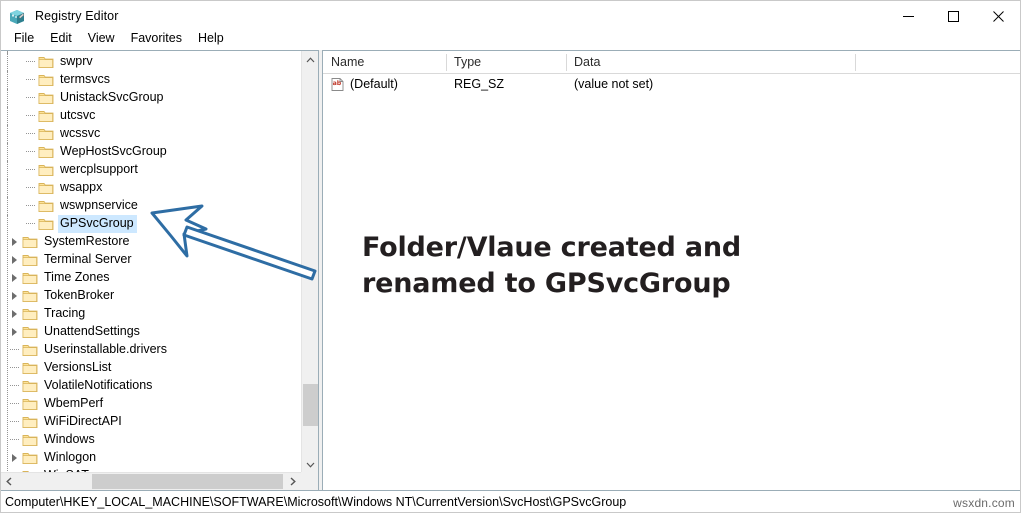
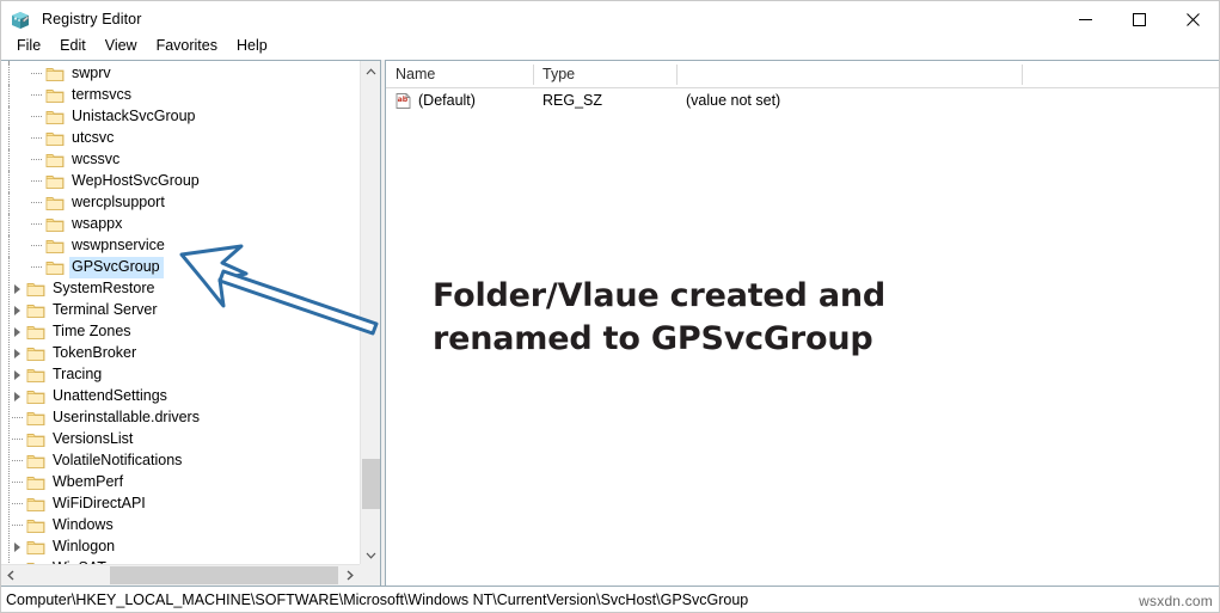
  Registry Editor
  File
  Edit
  View
  Favorites
  Help
  swprv
  termsvcs
  UnistackSvcGroup
  utcsvc
  wcssvc
  WepHostSvcGroup
  wercplsupport
  wsappx
  wswpnservice
  GPSvcGroup
  SystemRestore
  Terminal Server
  Time Zones
  TokenBroker
  Tracing
  UnattendSettings
  Userinstallable.drivers
  VersionsList
  VolatileNotifications
  WbemPerf
  WiFiDirectAPI
  Windows
  Winlogon
  Name
  Type
- Data
  (Default)
  REG_SZ
  (value not set)
  Folder/Vlaue created and
  renamed to GPSvcGroup
  Computer\HKEY_LOCAL_MACHINE\SOFTWARE\Microsoft\Windows NT\CurrentVersion\SvcHost\GPSvcGroup
  wsxdn.com
